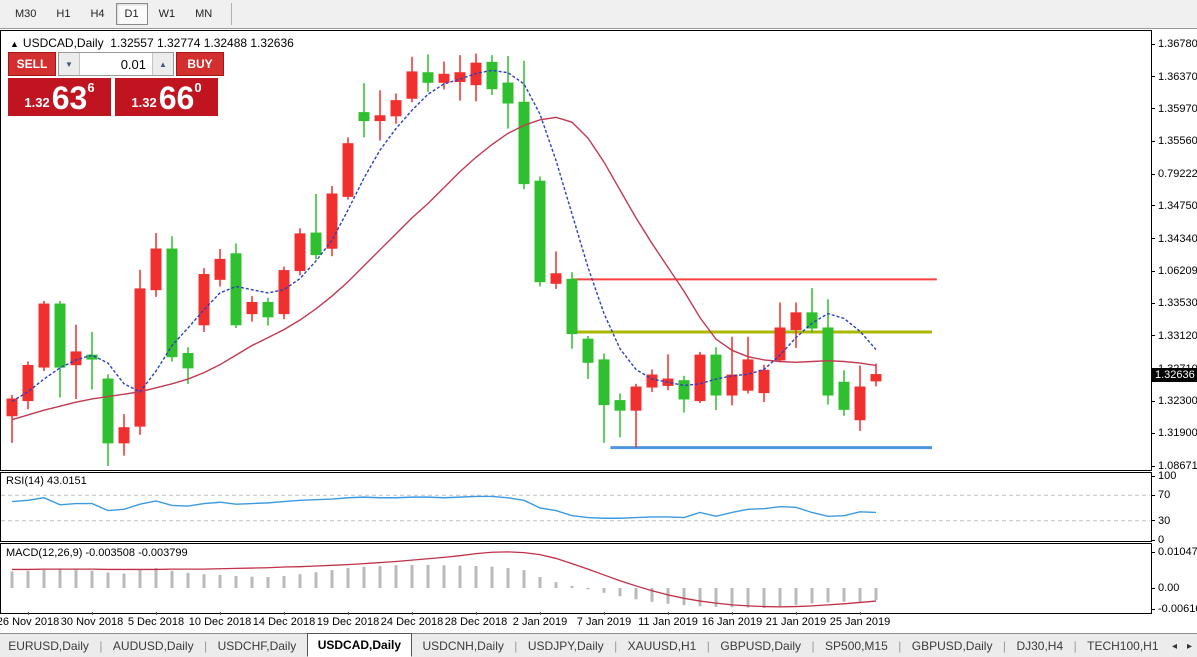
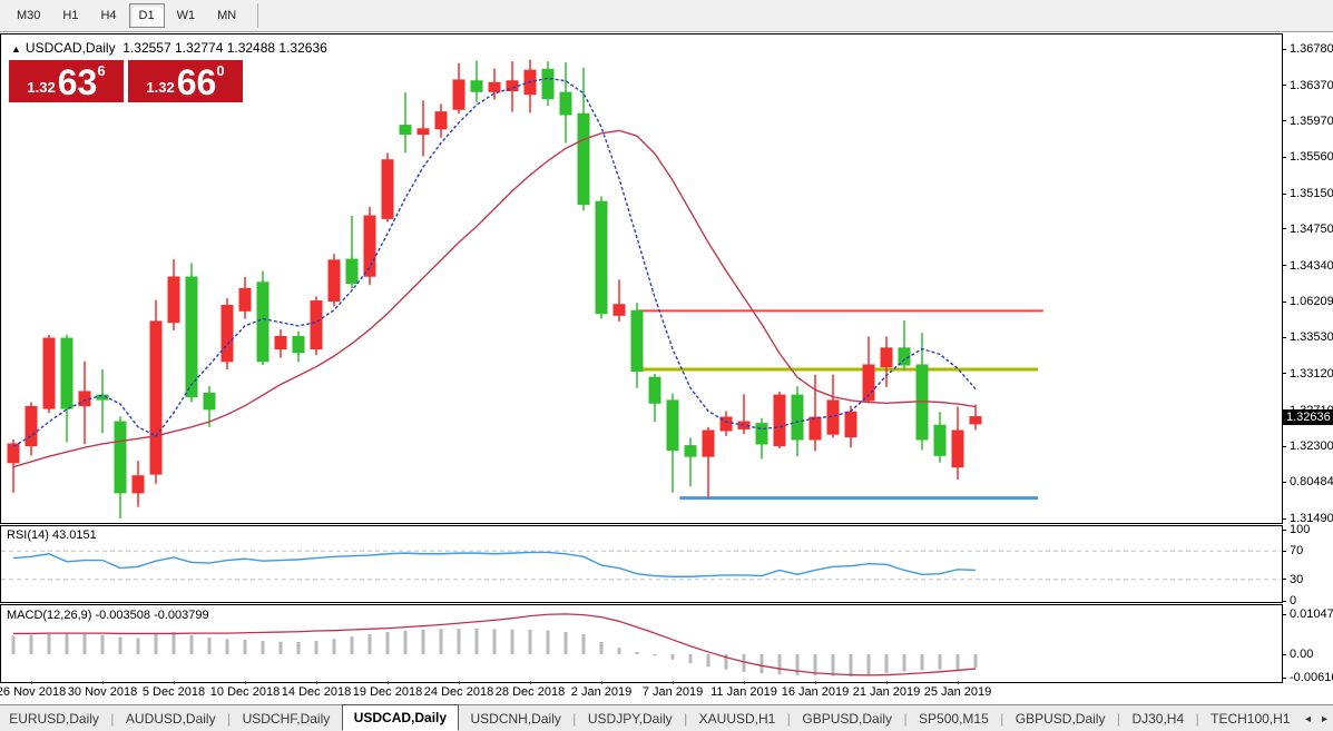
  M30
  H1
  H4
  D1
  W1
  MN
  ▲ USDCAD,Daily 1.32557 1.32774 1.32488 1.32636
- SELL
- ▼
- 0.01
- ▲
- BUY
  1.32
  63
  6
  1.32
  66
  0
  RSI(14) 43.0151
  MACD(12,26,9) -0.003508 -0.003799
  1.36780
  1.36370
  1.35970
  1.35560
- 0.79222
+ 1.35150
  1.34750
  1.34340
  1.06209
  1.33530
  1.33120
  1.32300
- 1.31900
+ 0.80484
- 1.08671
+ 1.31490
  100
  70
  30
  0
  0.01047
  0.00
  -0.0061
  1.32636
  6 Nov 2018
  30 Nov 2018
  5 Dec 2018
  10 Dec 2018
  14 Dec 2018
  19 Dec 2018
  24 Dec 2018
  28 Dec 2018
  2 Jan 2019
  7 Jan 2019
  11 Jan 2019
  16 Jan 2019
  21 Jan 2019
  25 Jan 2019
  EURUSD,Daily
  |
  AUDUSD,Daily
  |
  USDCHF,Daily
  USDCAD,Daily
  USDCNH,Daily
  |
  USDJPY,Daily
  |
  XAUUSD,H1
  |
  GBPUSD,Daily
  |
  SP500,M15
  |
  GBPUSD,Daily
  |
  DJ30,H4
  |
  TECH100,H1
  ◂
  ▸
